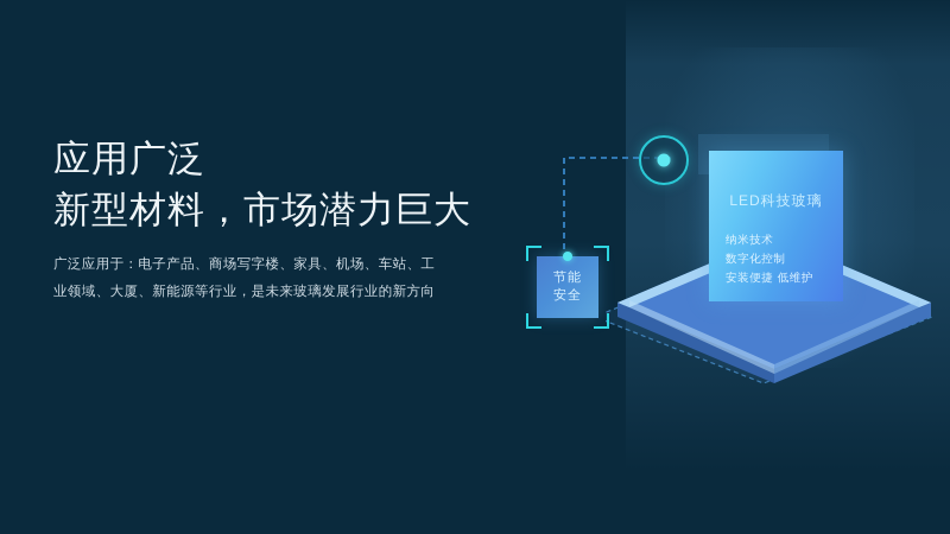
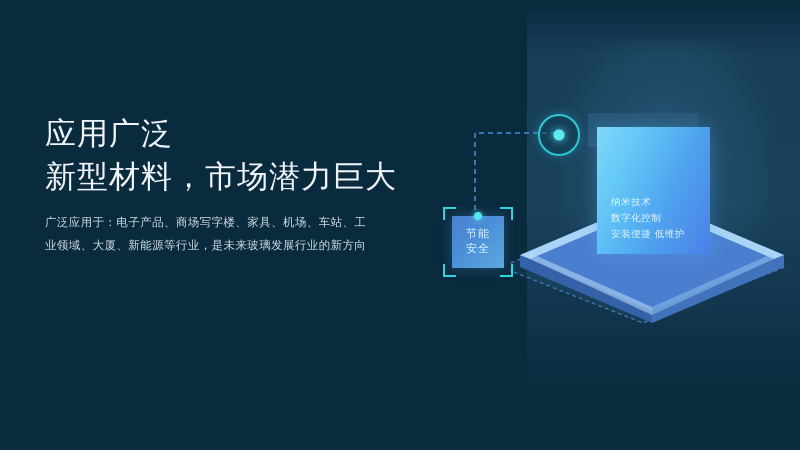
- LED科技玻璃
  纳米技术
  数字化控制
  安装便捷 低维护
  节能
  安全
  应用广泛
  新型材料，市场潜力巨大
  广泛应用于：电子产品、商场写字楼、家具、机场、车站、工业领域、大厦、新能源等行业，是未来玻璃发展行业的新方向
